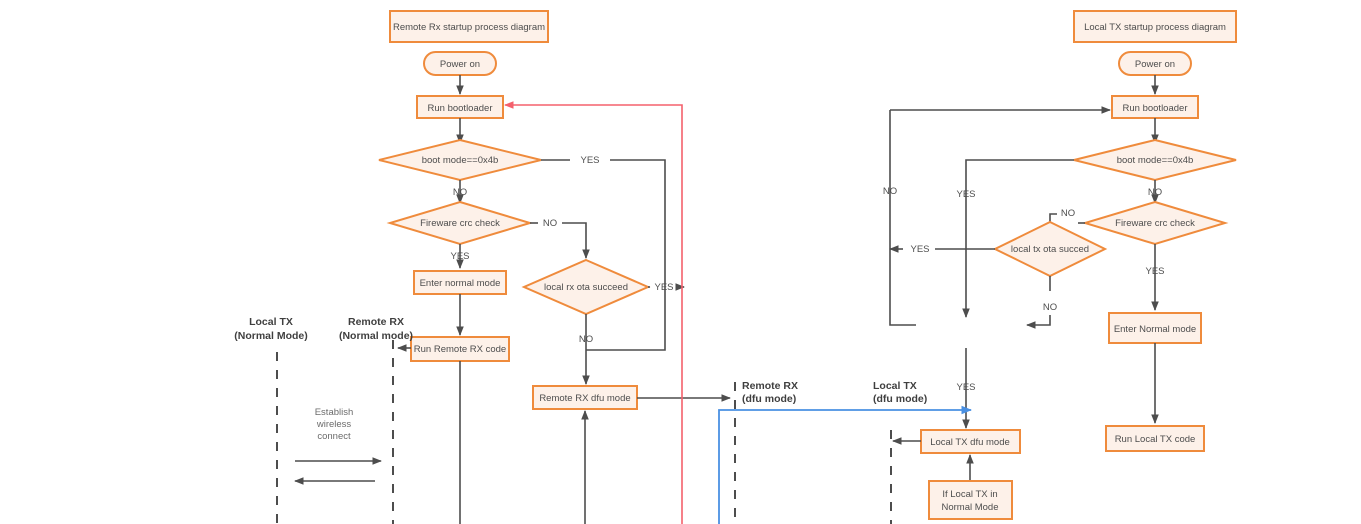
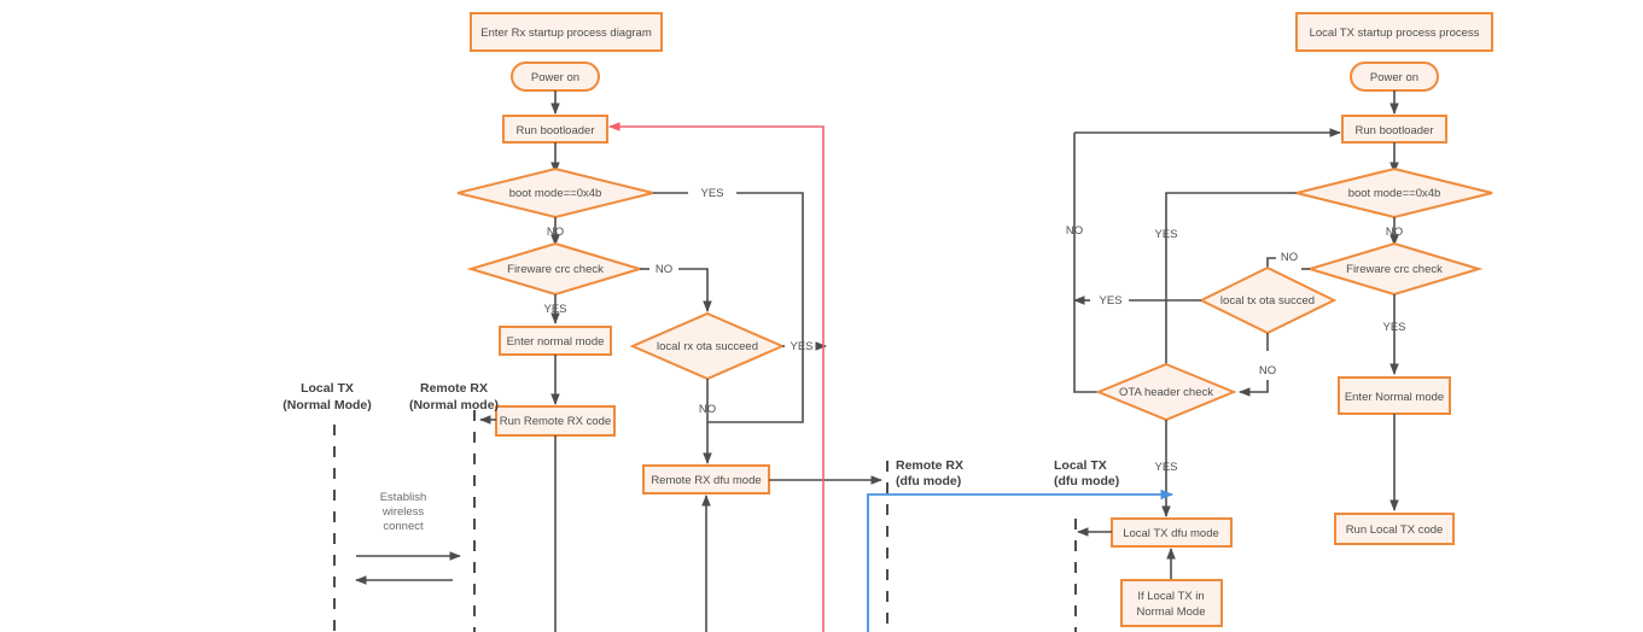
- Remote Rx startup process diagram
+ Enter Rx startup process diagram
  Power on
  Run bootloader
  boot mode==0x4b
  YES
  NO
  Fireware crc check
  NO
  Enter normal mode
  Run Remote RX code
  local rx ota succeed
  YES
  NO
  Remote RX dfu mode
- Local TX startup process diagram
+ Local TX startup process process
  Power on
  Run bootloader
  boot mode==0x4b
  YES
  NO
  Fireware crc check
  NO
  Enter Normal mode
  Run Local TX code
  local tx ota succed
  YES
  NO
  NO
+ OTA header check
  Local TX dfu mode
  If Local TX in
  Normal Mode
  Local TX
  (Normal Mode)
  Remote RX
  (Normal mode)
  Establish
  wireless
  connect
  Remote RX
  (dfu mode)
  Local TX
  (dfu mode)
